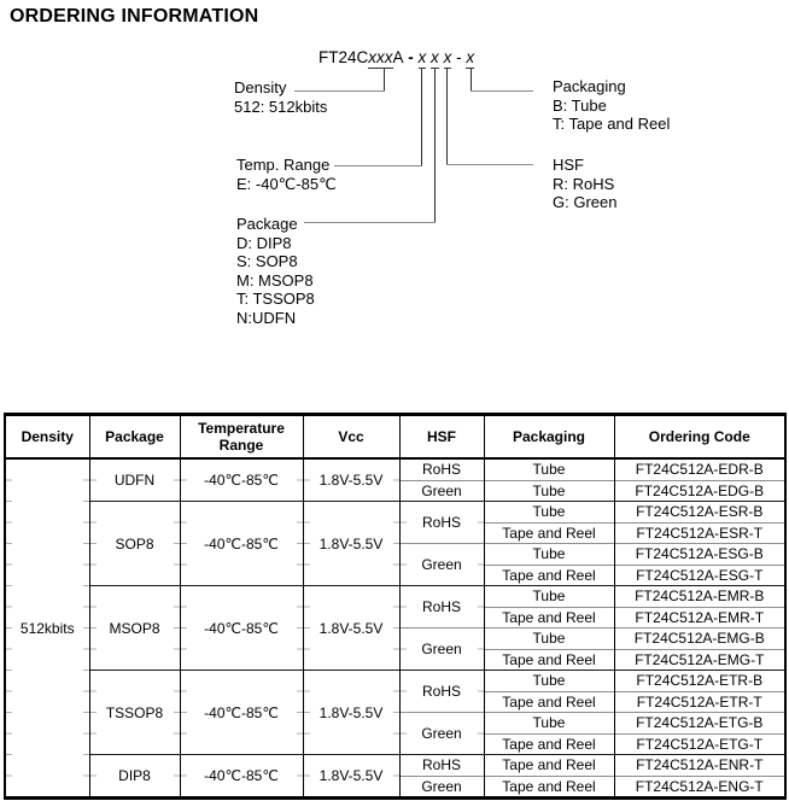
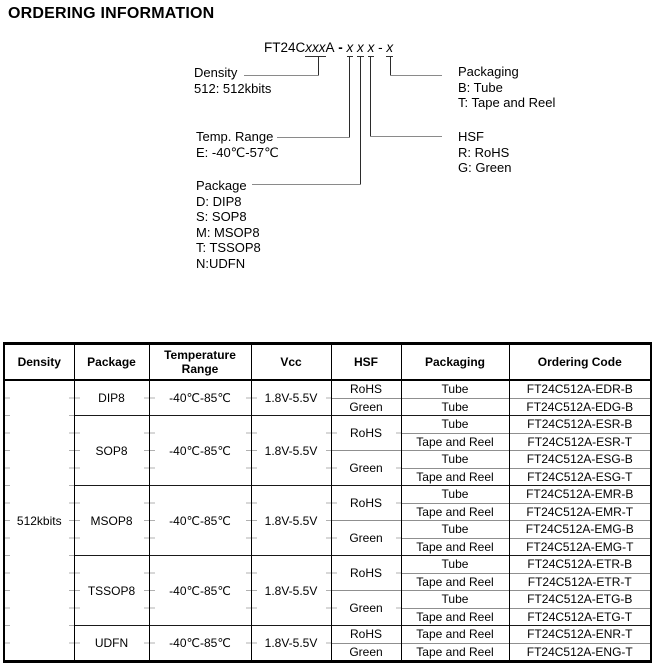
  ORDERING INFORMATION
  FT24CxxxA - x x x - x
  Density
  512: 512kbits
  Temp. Range
- E: -40℃-85℃
+ E: -40℃-57℃
  Package
  D: DIP8
  S: SOP8
  M: MSOP8
  T: TSSOP8
  N:UDFN
  Packaging
  B: Tube
  T: Tape and Reel
  HSF
  R: RoHS
  G: Green
  Density	Package	Temperature Range	Vcc	HSF	Packaging	Ordering Code
- 512kbits	UDFN	-40℃-85℃	1.8V-5.5V	RoHS	Tube	FT24C512A-EDR-B
+ 512kbits	DIP8	-40℃-85℃	1.8V-5.5V	RoHS	Tube	FT24C512A-EDR-B
  Green	Tube	FT24C512A-EDG-B
  SOP8	-40℃-85℃	1.8V-5.5V	RoHS	Tube	FT24C512A-ESR-B
  Tape and Reel	FT24C512A-ESR-T
  Green	Tube	FT24C512A-ESG-B
  Tape and Reel	FT24C512A-ESG-T
  MSOP8	-40℃-85℃	1.8V-5.5V	RoHS	Tube	FT24C512A-EMR-B
  Tape and Reel	FT24C512A-EMR-T
  Green	Tube	FT24C512A-EMG-B
  Tape and Reel	FT24C512A-EMG-T
  TSSOP8	-40℃-85℃	1.8V-5.5V	RoHS	Tube	FT24C512A-ETR-B
  Tape and Reel	FT24C512A-ETR-T
  Green	Tube	FT24C512A-ETG-B
  Tape and Reel	FT24C512A-ETG-T
- DIP8	-40℃-85℃	1.8V-5.5V	RoHS	Tape and Reel	FT24C512A-ENR-T
+ UDFN	-40℃-85℃	1.8V-5.5V	RoHS	Tape and Reel	FT24C512A-ENR-T
  Green	Tape and Reel	FT24C512A-ENG-T
